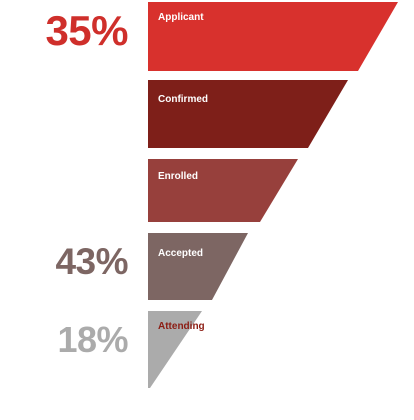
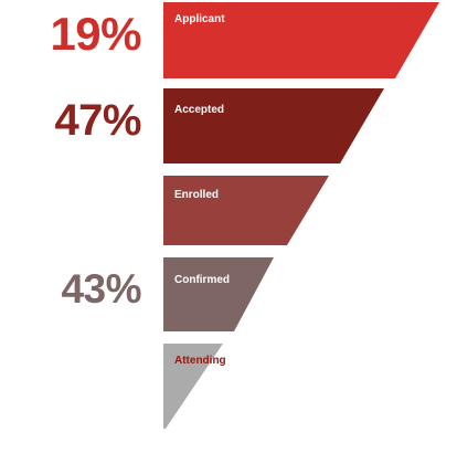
- 35%
+ 19%
+ 47%
  43%
- 18%
  Applicant
- Confirmed
+ Accepted
  Enrolled
- Accepted
+ Confirmed
  Attending
